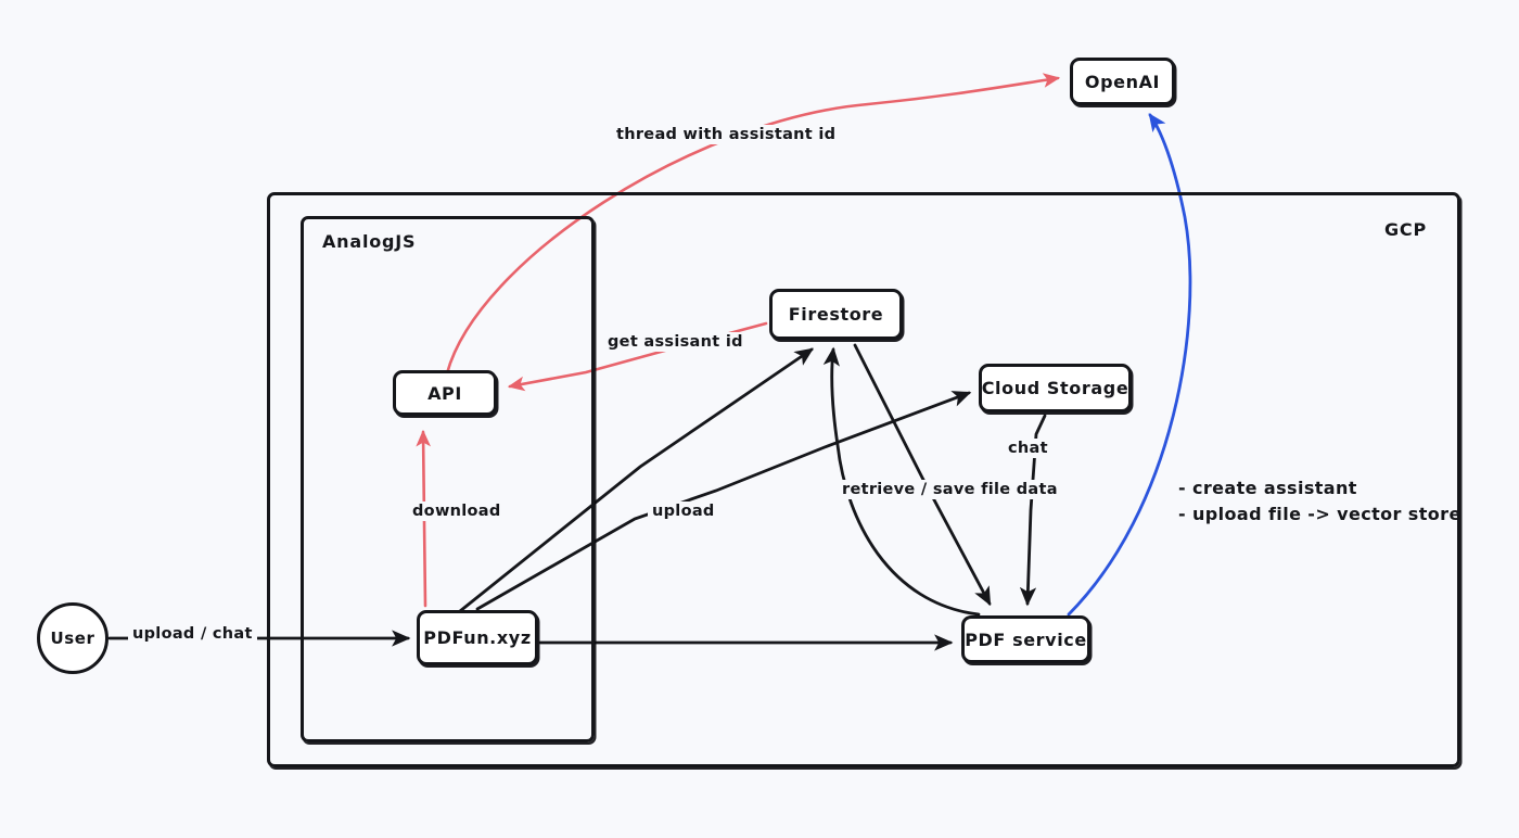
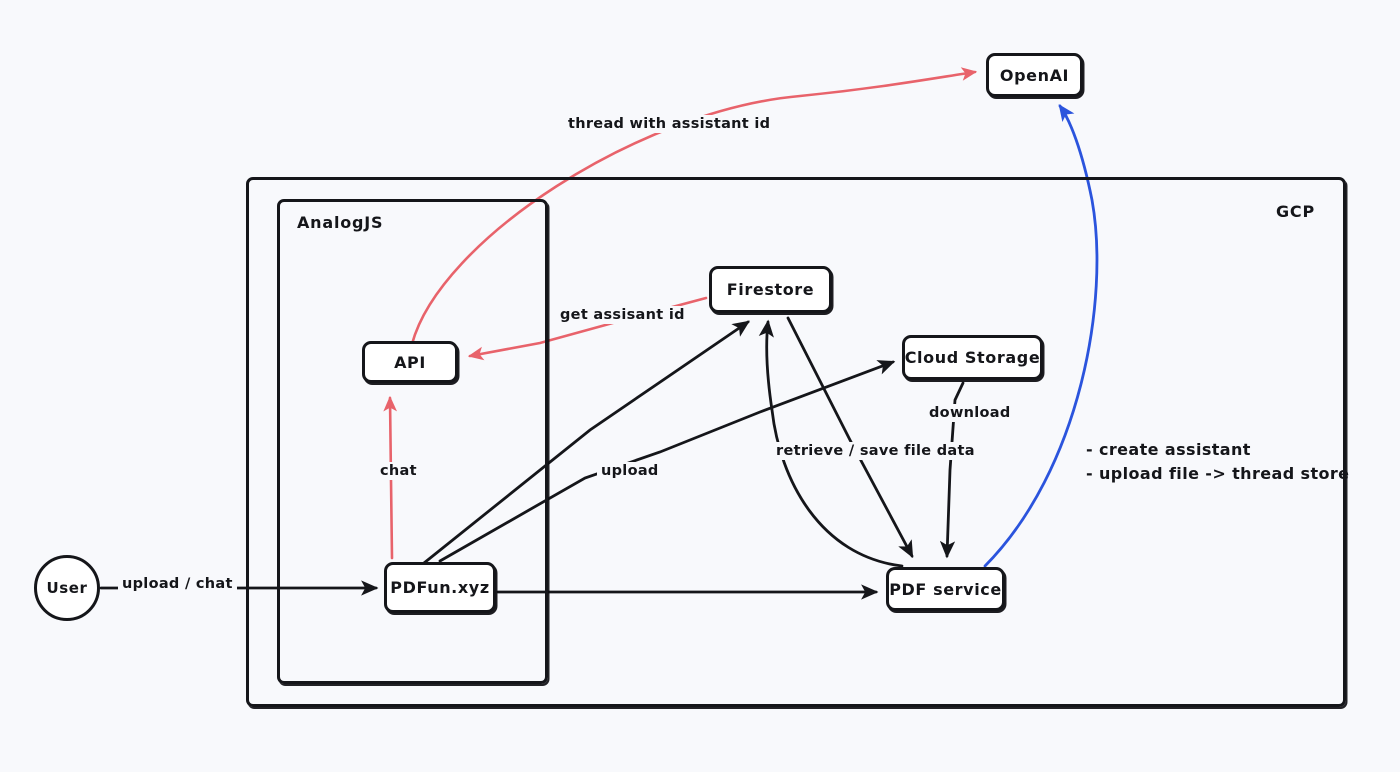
  GCP
  AnalogJS
  OpenAI
  Firestore
  Cloud Storage
  API
  PDFun.xyz
  PDF service
  User
  thread with assistant id
  get assisant id
- download
+ chat
  upload
  retrieve / save file data
- chat
+ download
  upload / chat
  - create assistant
- - upload file -> vector store
+ - upload file -> thread store
